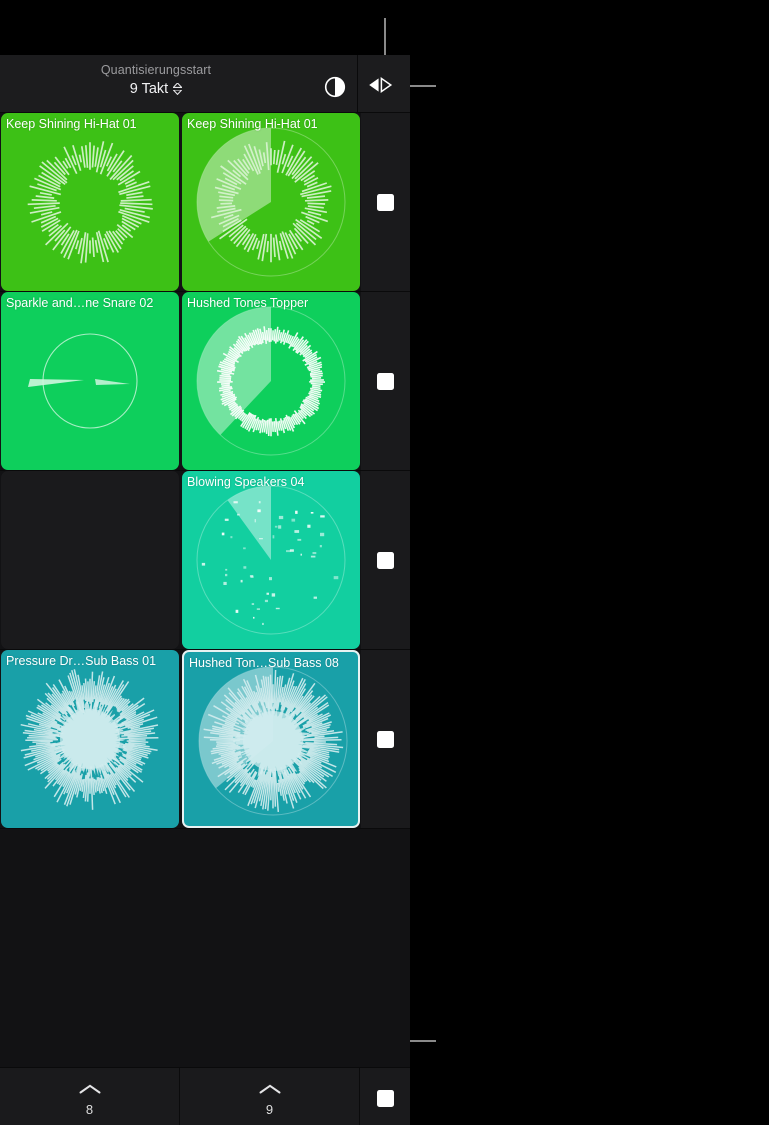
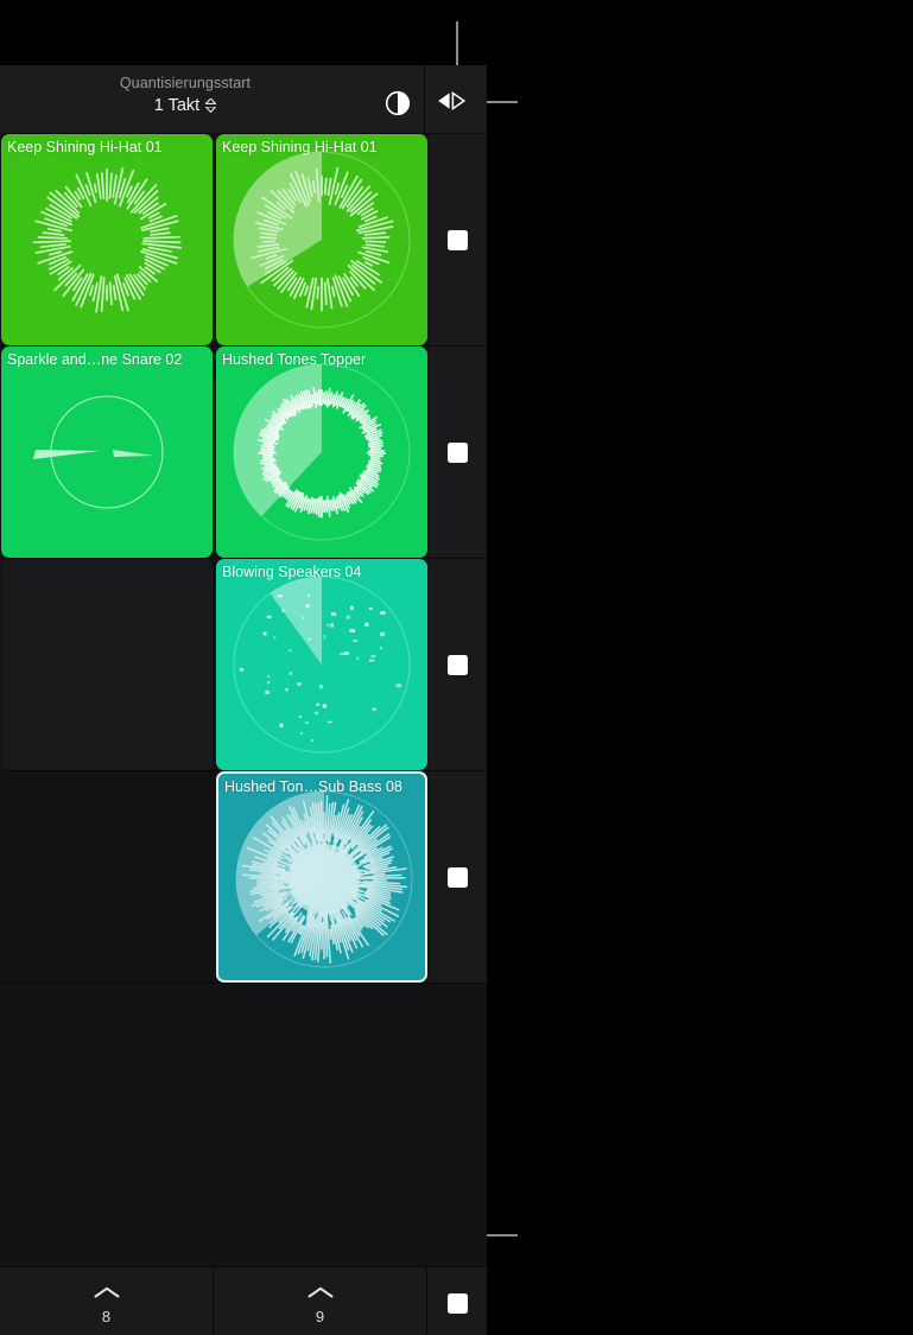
  Quantisierungsstart
- 9 Takt
+ 1 Takt
  Keep Shining Hi-Hat 01
  Keep Shining Hi-Hat 01
  Sparkle and…ne Snare 02
  Hushed Tones Topper
  Blowing Speakers 04
- Pressure Dr…Sub Bass 01
  Hushed Ton…Sub Bass 08
  8
  9
